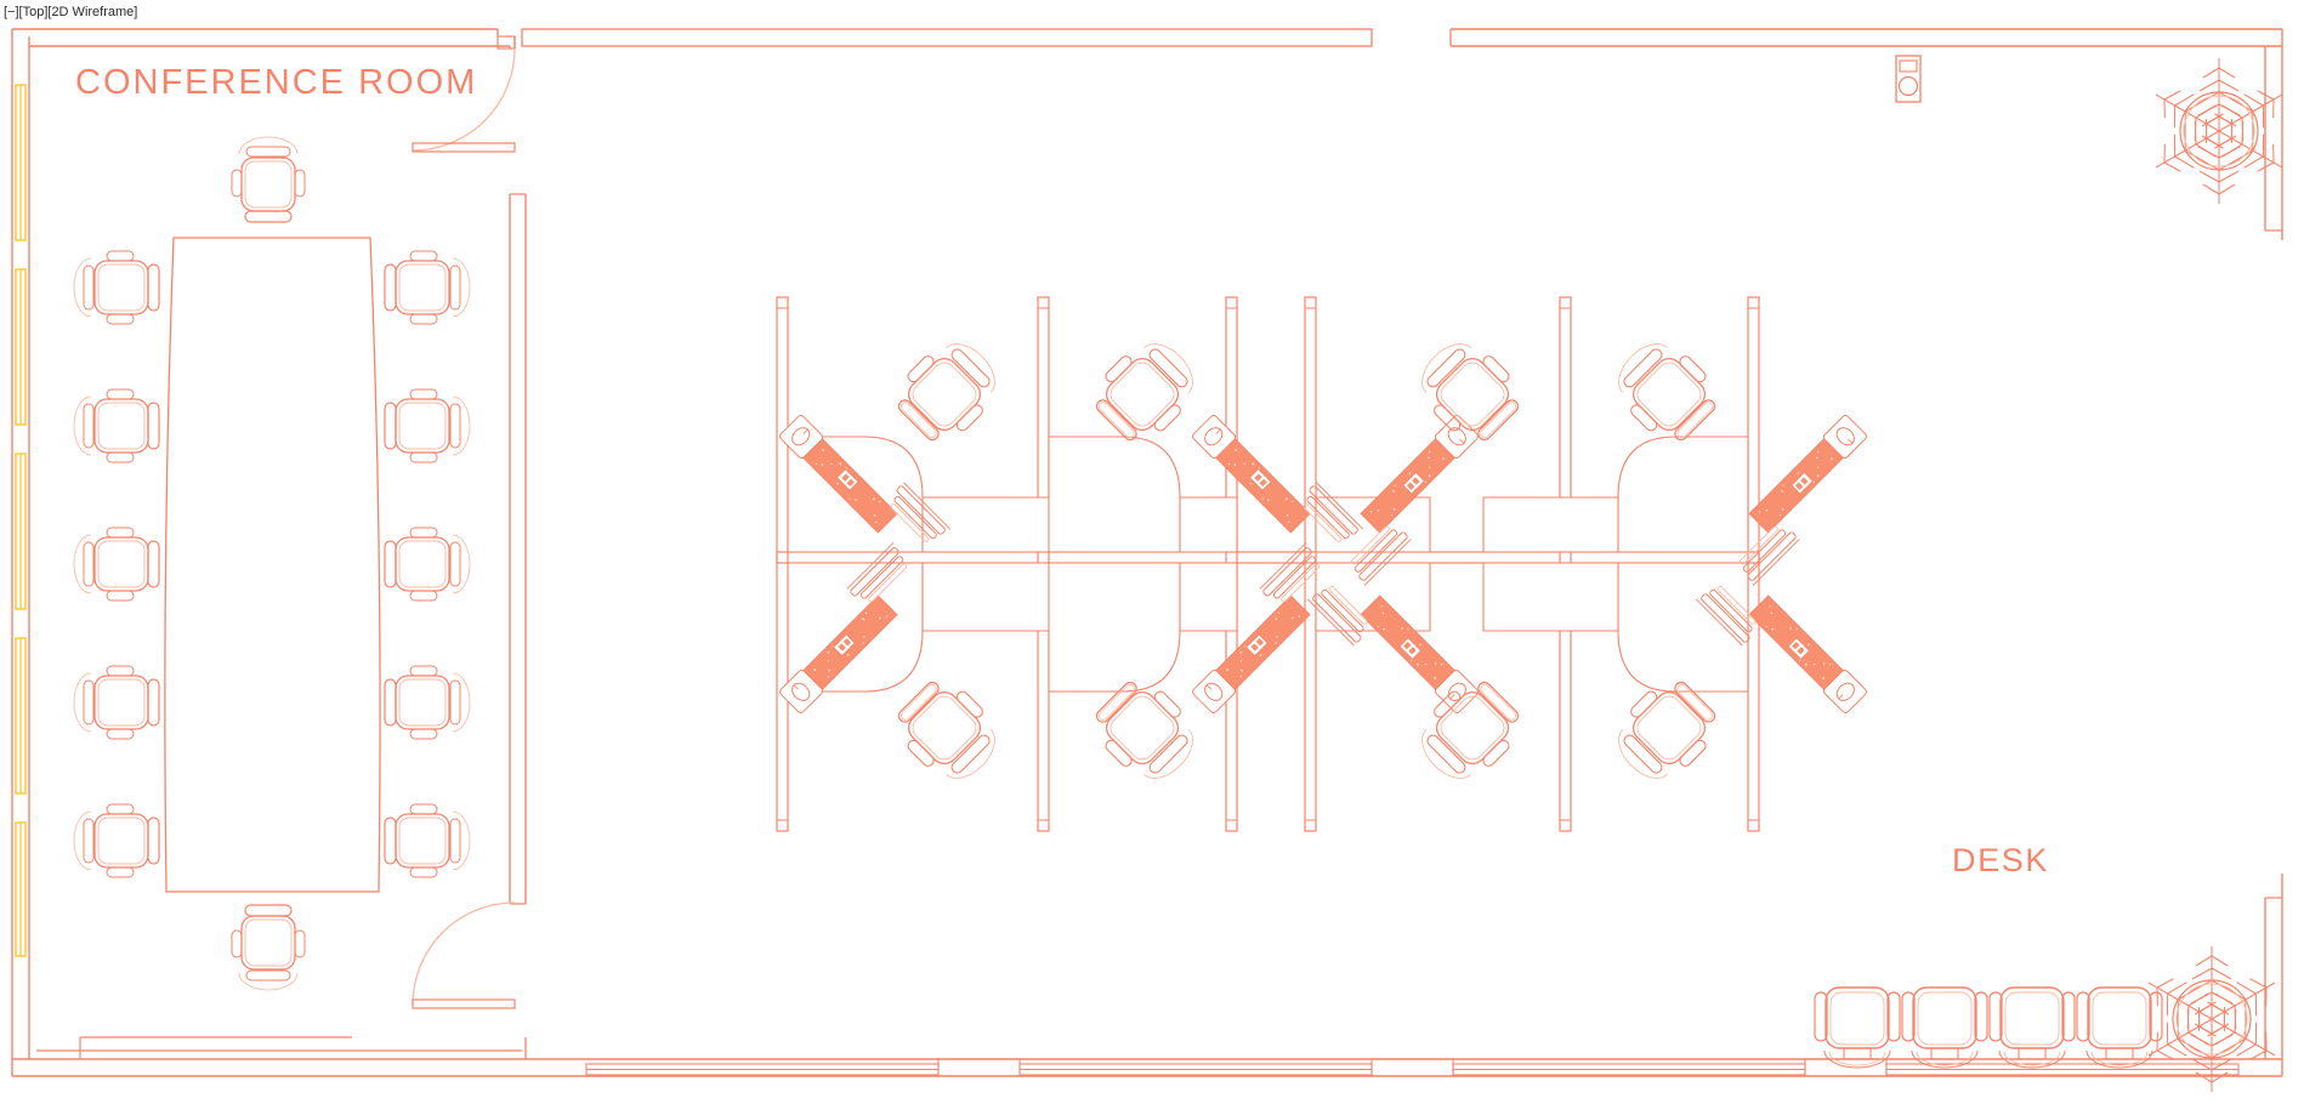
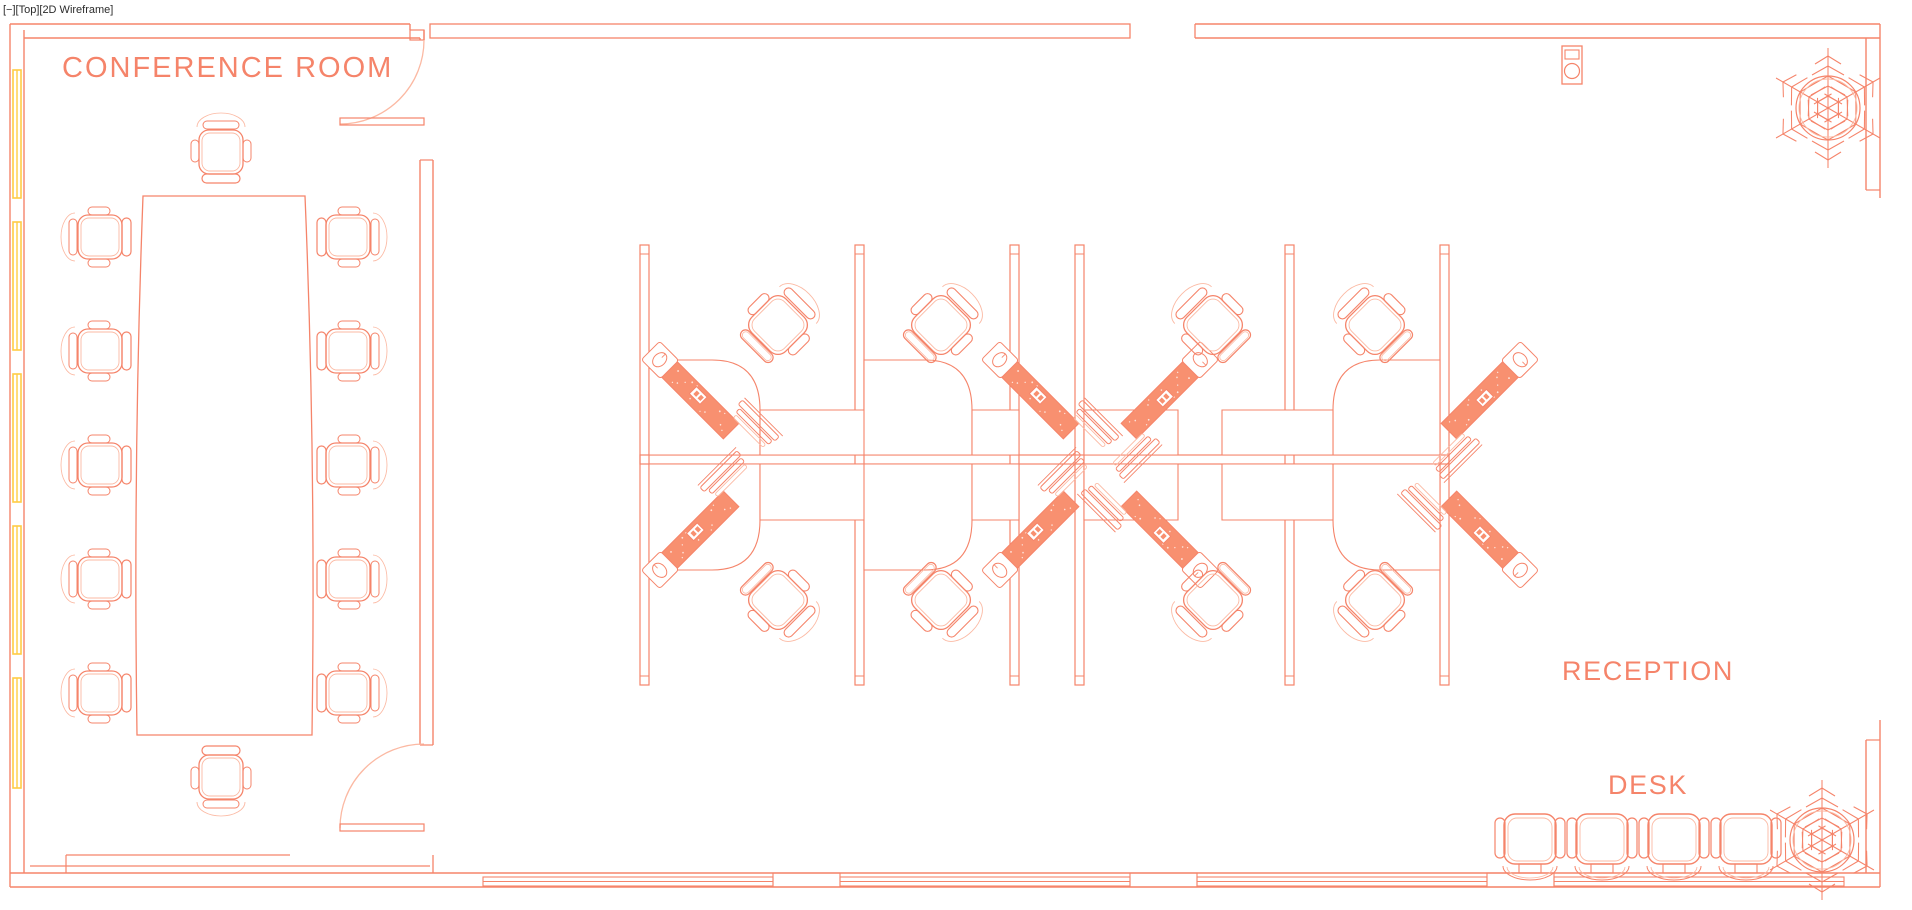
  [−][Top][2D Wireframe]
  CONFERENCE ROOM
+ RECEPTION
  DESK
